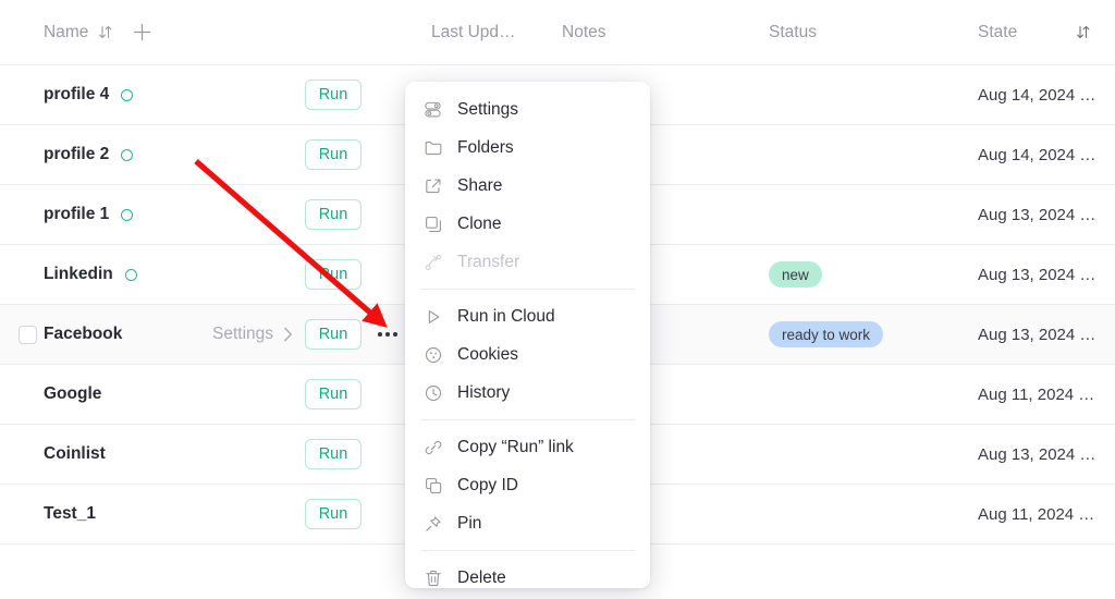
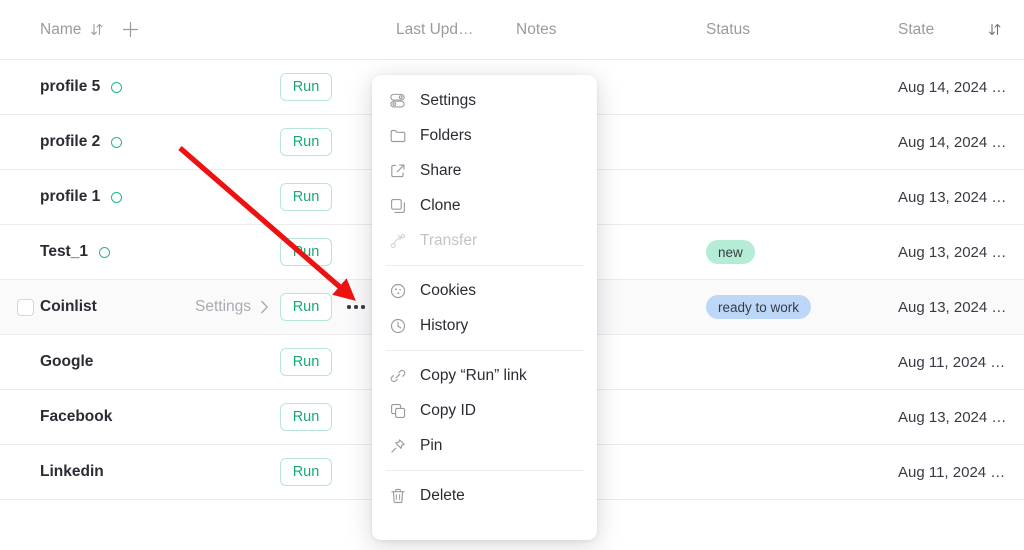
  Name
  Last Upd…
  Notes
  Status
  State
- profile 4
+ profile 5
  Run
  Aug 14, 2024 …
  profile 2
  Run
  Aug 14, 2024 …
  profile 1
  Run
  Aug 13, 2024 …
- Linkedin
+ Test_1
  new
  Aug 13, 2024 …
- Facebook
+ Coinlist
  Settings
  Run
  ready to work
  Aug 13, 2024 …
  Google
  Run
  Aug 11, 2024 …
- Coinlist
+ Facebook
  Run
  Aug 13, 2024 …
- Test_1
+ Linkedin
  Run
  Aug 11, 2024 …
  Settings
  Folders
  Share
  Clone
  Transfer
- Run in Cloud
  Cookies
  History
  Copy “Run” link
  Copy ID
  Pin
  Delete
